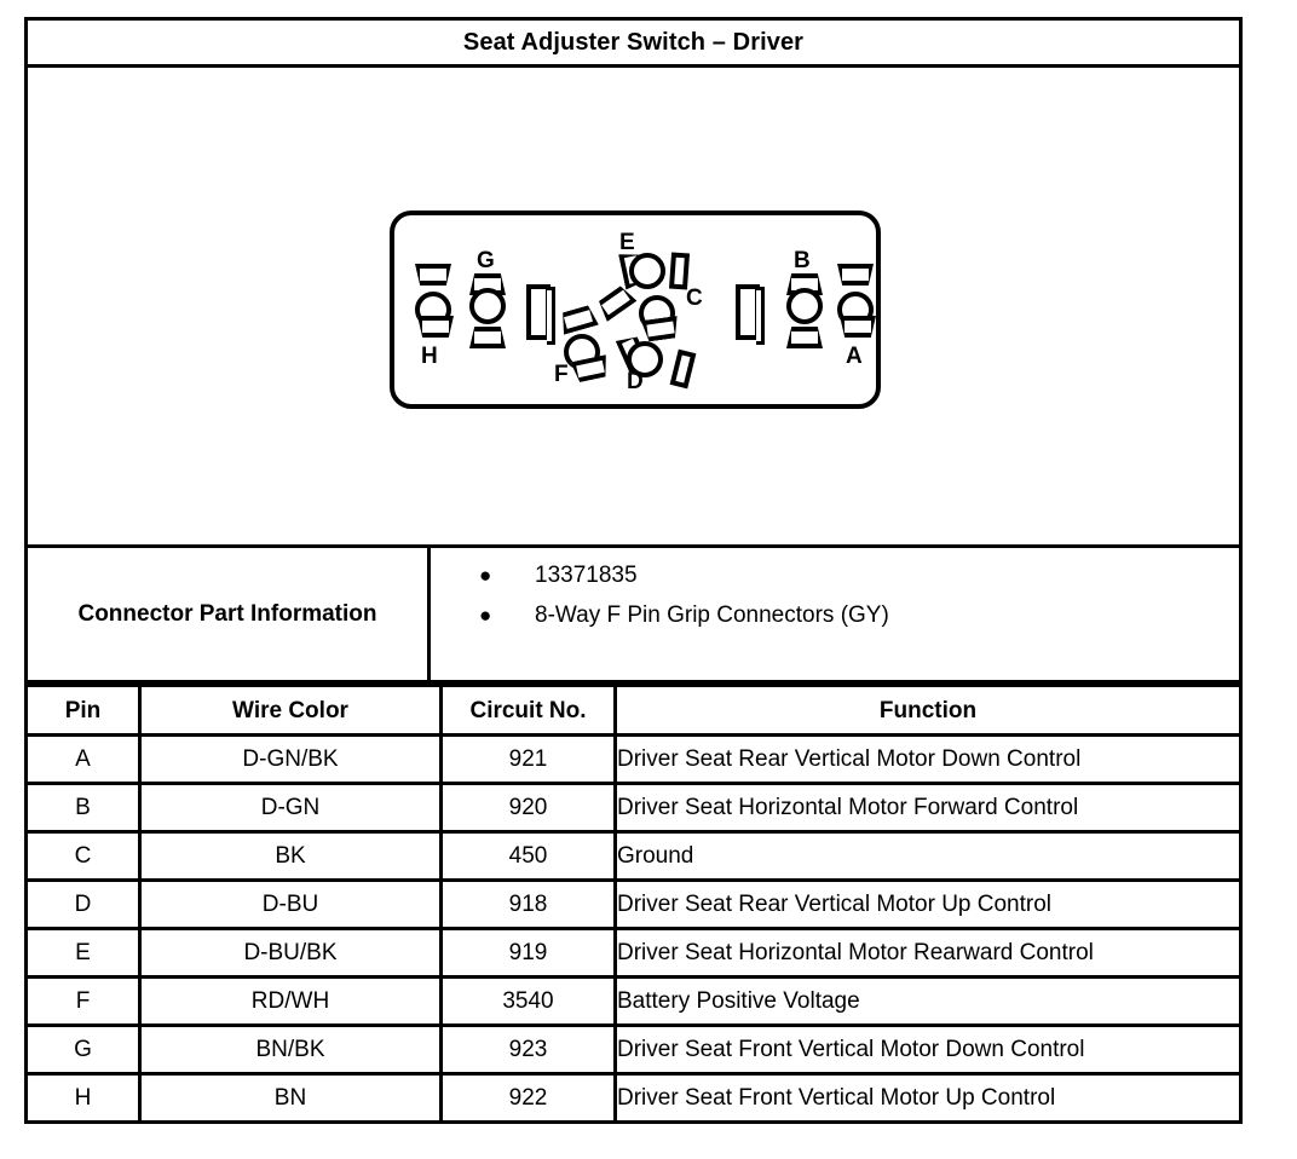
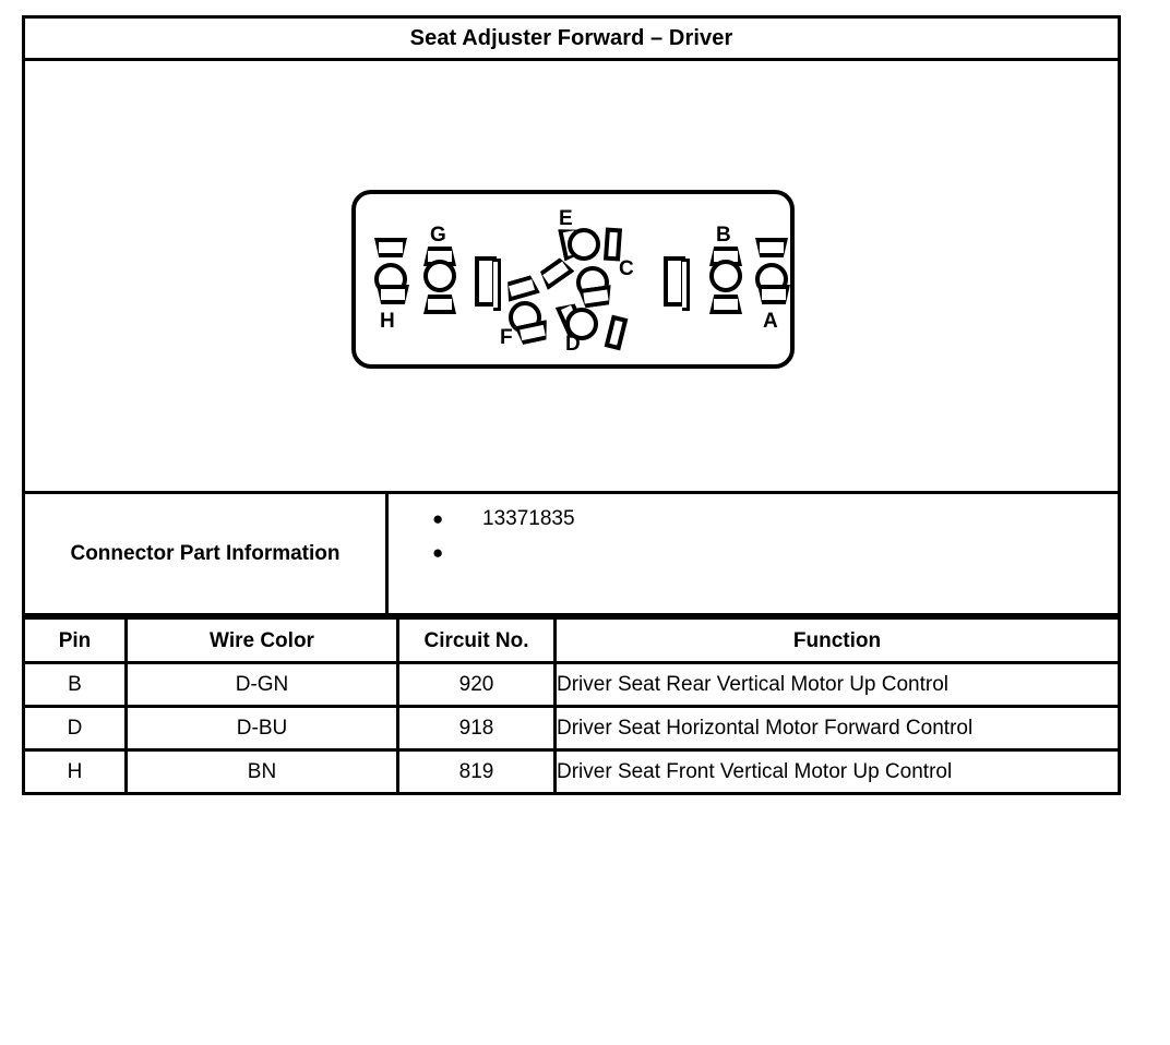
- Seat Adjuster Switch – Driver
+ Seat Adjuster Forward – Driver
  H
  G
  F
  E
  C
  D
  B
  A
  Connector Part Information
  ●
  13371835
  ●
- 8-Way F Pin Grip Connectors (GY)
  Pin	Wire Color	Circuit No.	Function
- A	D-GN/BK	921	Driver Seat Rear Vertical Motor Down Control
- B	D-GN	920	Driver Seat Horizontal Motor Forward Control
+ B	D-GN	920	Driver Seat Rear Vertical Motor Up Control
- C	BK	450	Ground
- D	D-BU	918	Driver Seat Rear Vertical Motor Up Control
+ D	D-BU	918	Driver Seat Horizontal Motor Forward Control
- E	D-BU/BK	919	Driver Seat Horizontal Motor Rearward Control
- F	RD/WH	3540	Battery Positive Voltage
- G	BN/BK	923	Driver Seat Front Vertical Motor Down Control
- H	BN	922	Driver Seat Front Vertical Motor Up Control
+ H	BN	819	Driver Seat Front Vertical Motor Up Control
